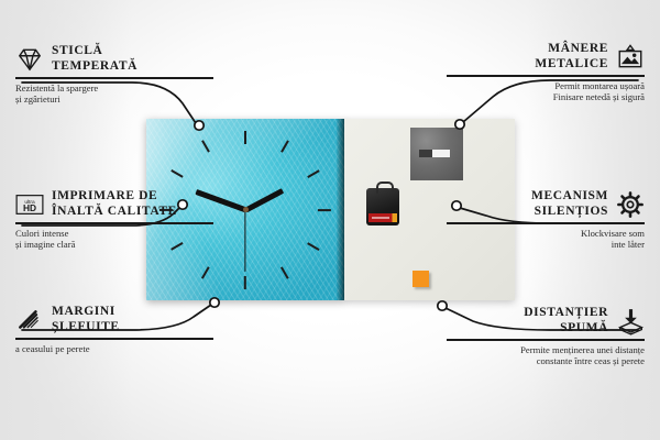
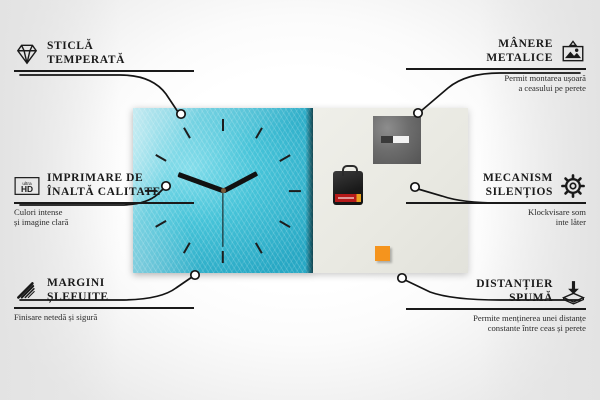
  STICLĂ
  TEMPERATĂ
- Rezistentă la spargere
- și zgârieturi
  HD
  IMPRIMARE DE
  ÎNALTĂ CALITATE
  Culori intense
  și imagine clară
  MARGINI
  ȘLEFUITE
- a ceasului pe perete
+ Finisare netedă și sigură
  MÂNERE
  METALICE
  Permit montarea ușoară
- Finisare netedă și sigură
+ a ceasului pe perete
  MECANISM
  SILENȚIOS
  Klockvisare som
  inte låter
  DISTANȚIER
  SPUMĂ
  Permite menținerea unei distanțe
  constante între ceas și perete
